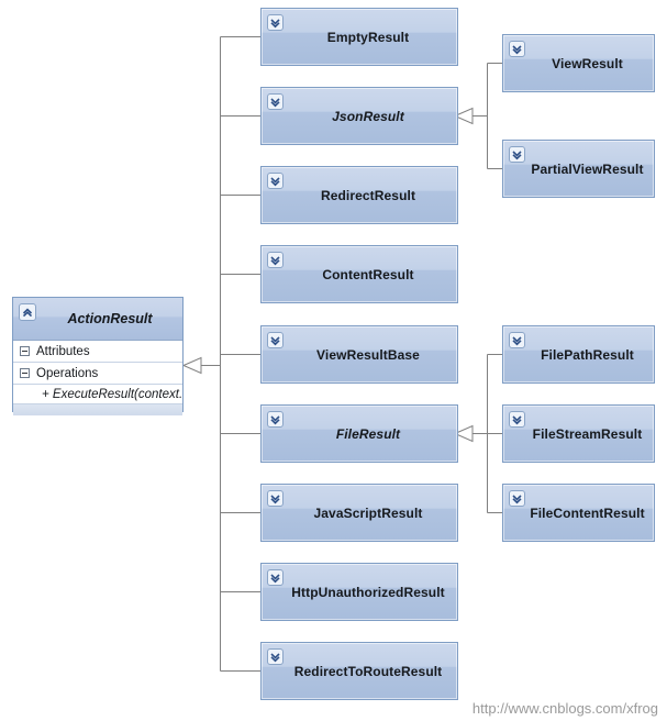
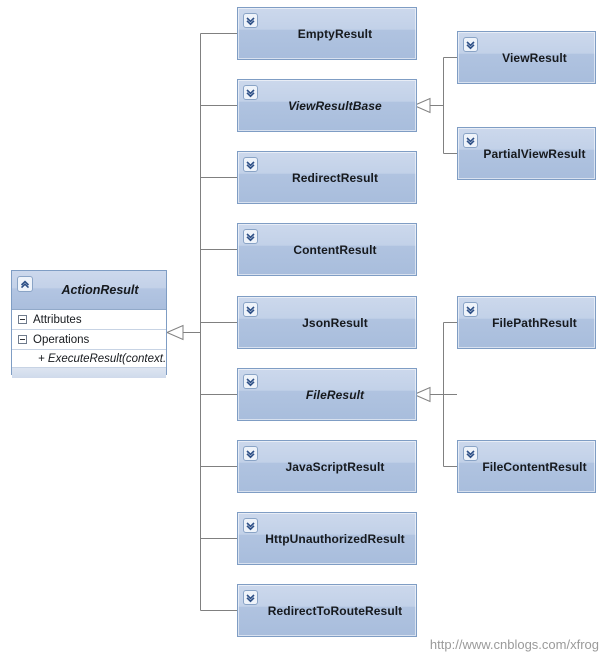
  ActionResult
  Attributes
  Operations
  + ExecuteResult(context.
  EmptyResult
- JsonResult
+ ViewResultBase
  RedirectResult
  ContentResult
- ViewResultBase
+ JsonResult
  FileResult
  JavaScriptResult
  HttpUnauthorizedResult
  RedirectToRouteResult
  ViewResult
  PartialViewResult
  FilePathResult
- FileStreamResult
  FileContentResult
  http://www.cnblogs.com/xfrog
